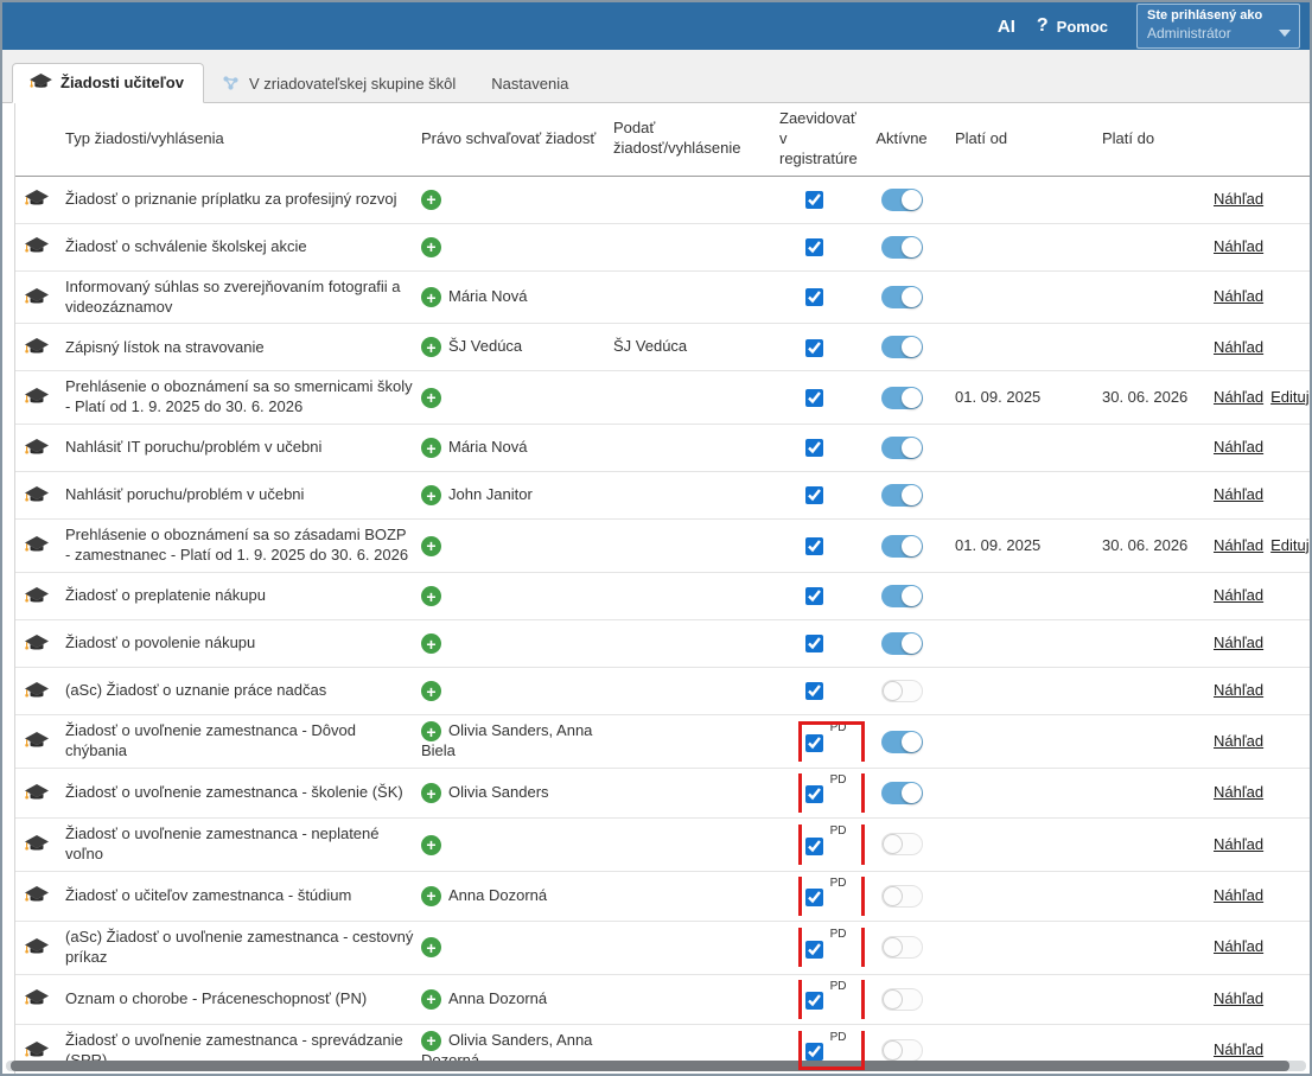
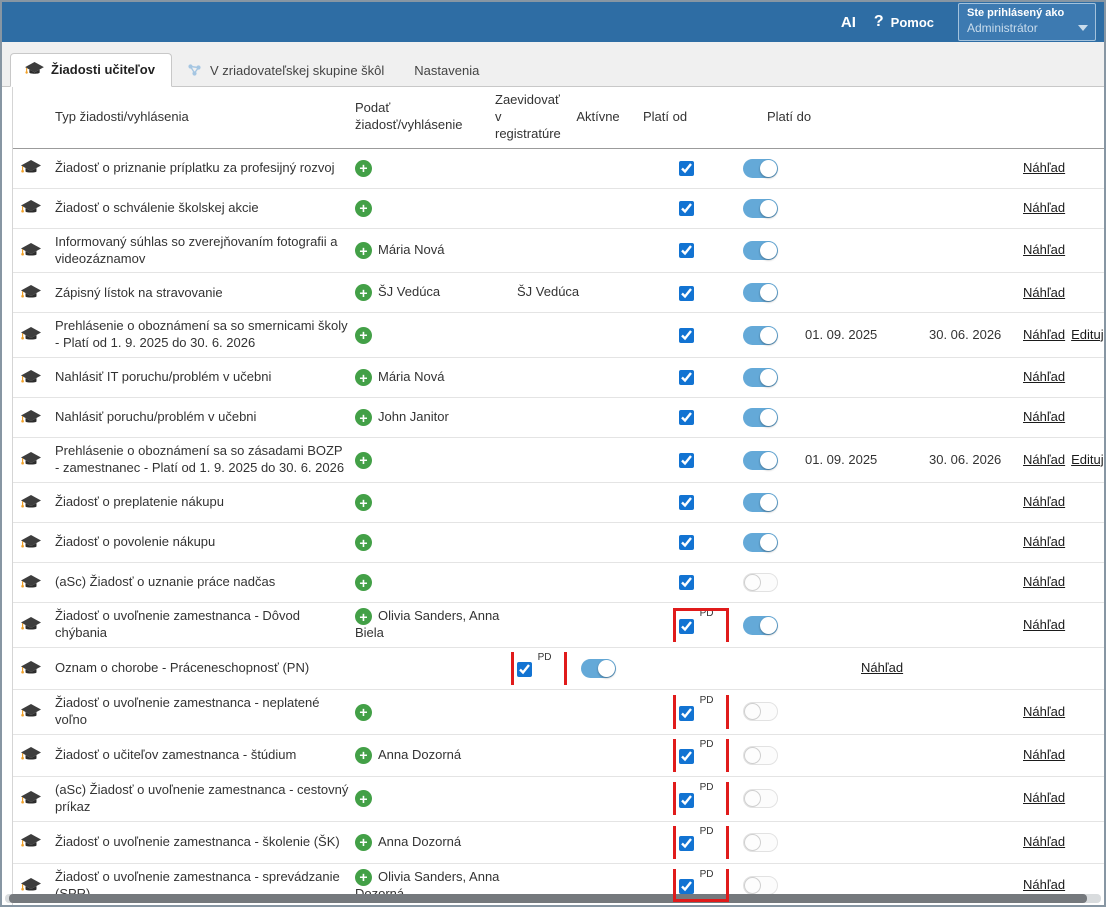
  AI
  ?
  Pomoc
  Ste prihlásený ako
  Administrátor
  Žiadosti učiteľov
  V zriadovateľskej skupine škôl
  Nastavenia
  Typ žiadosti/vyhlásenia
- Právo schvaľovať žiadosť
  Podať žiadosť/vyhlásenie
  Zaevidovať v registratúre
  Aktívne
  Platí od
  Platí do
  Žiadosť o priznanie príplatku za profesijný rozvoj
  +
  Náhľad
  Žiadosť o schválenie školskej akcie
  +
  Náhľad
  Informovaný súhlas so zverejňovaním fotografii a videozáznamov
  + Mária Nová
  Náhľad
  Zápisný lístok na stravovanie
  + ŠJ Vedúca
  ŠJ Vedúca
  Náhľad
  Prehlásenie o oboznámení sa so smernicami školy - Platí od 1. 9. 2025 do 30. 6. 2026
  +
  01. 09. 2025
  30. 06. 2026
  Náhľad Edituj
  Nahlásiť IT poruchu/problém v učebni
  + Mária Nová
  Náhľad
  Nahlásiť poruchu/problém v učebni
  + John Janitor
  Náhľad
  Prehlásenie o oboznámení sa so zásadami BOZP - zamestnanec - Platí od 1. 9. 2025 do 30. 6. 2026
  +
  01. 09. 2025
  30. 06. 2026
  Náhľad Edituj
  Žiadosť o preplatenie nákupu
  +
  Náhľad
  Žiadosť o povolenie nákupu
  +
  Náhľad
  (aSc) Žiadosť o uznanie práce nadčas
  +
  Náhľad
  Žiadosť o uvoľnenie zamestnanca - Dôvod chýbania
  + Olivia Sanders, Anna Biela
  PD
  Náhľad
- Žiadosť o uvoľnenie zamestnanca - školenie (ŠK)
+ Oznam o chorobe - Práceneschopnosť (PN)
- + Olivia Sanders
  PD
  Náhľad
  Žiadosť o uvoľnenie zamestnanca - neplatené voľno
  +
  PD
  Náhľad
  Žiadosť o učiteľov zamestnanca - štúdium
  + Anna Dozorná
  PD
  Náhľad
  (aSc) Žiadosť o uvoľnenie zamestnanca - cestovný príkaz
  +
  PD
  Náhľad
- Oznam o chorobe - Práceneschopnosť (PN)
+ Žiadosť o uvoľnenie zamestnanca - školenie (ŠK)
  + Anna Dozorná
  PD
  Náhľad
  Žiadosť o uvoľnenie zamestnanca - sprevádzanie
  + Olivia Sanders, Anna
  PD
  Náhľad
